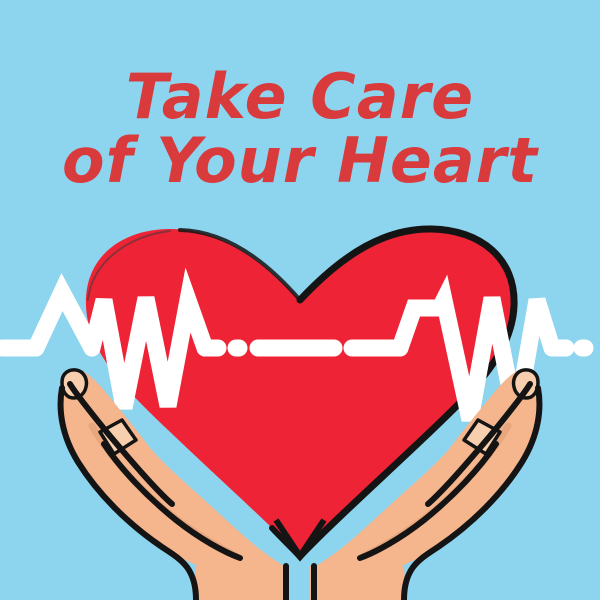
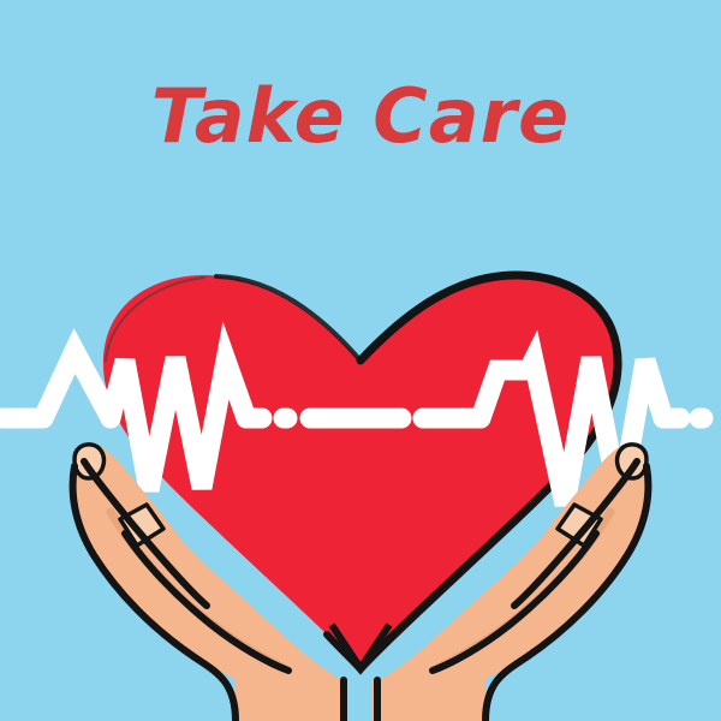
  Take Care
- of Your Heart
